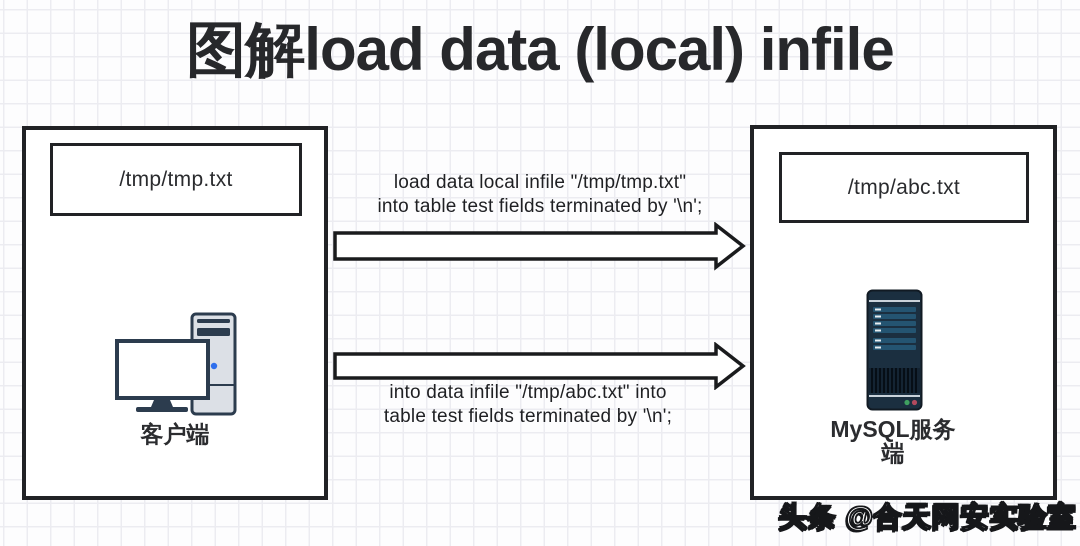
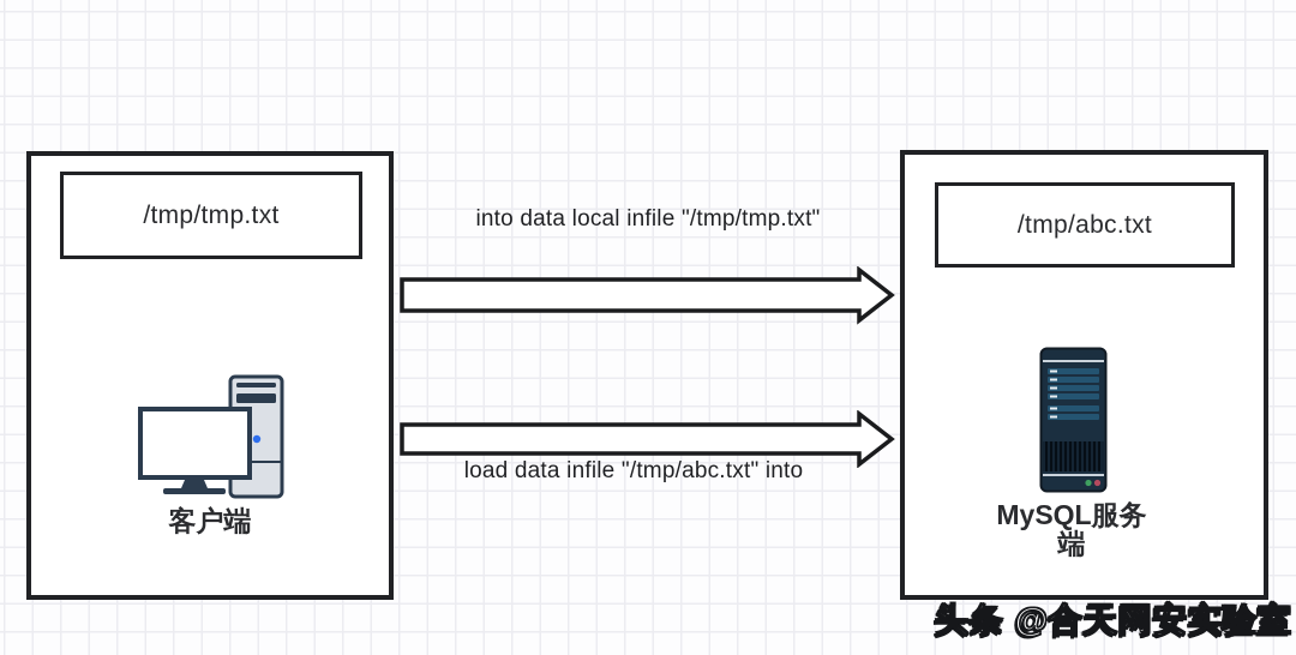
- 图解load data (local) infile
  /tmp/tmp.txt
  客户端
  /tmp/abc.txt
  MySQL服务
  端
- load data local infile "/tmp/tmp.txt"
+ into data local infile "/tmp/tmp.txt"
- into table test fields terminated by '\n';
- into data infile "/tmp/abc.txt" into
+ load data infile "/tmp/abc.txt" into
- table test fields terminated by '\n';
  头条 @合天网安实验室
